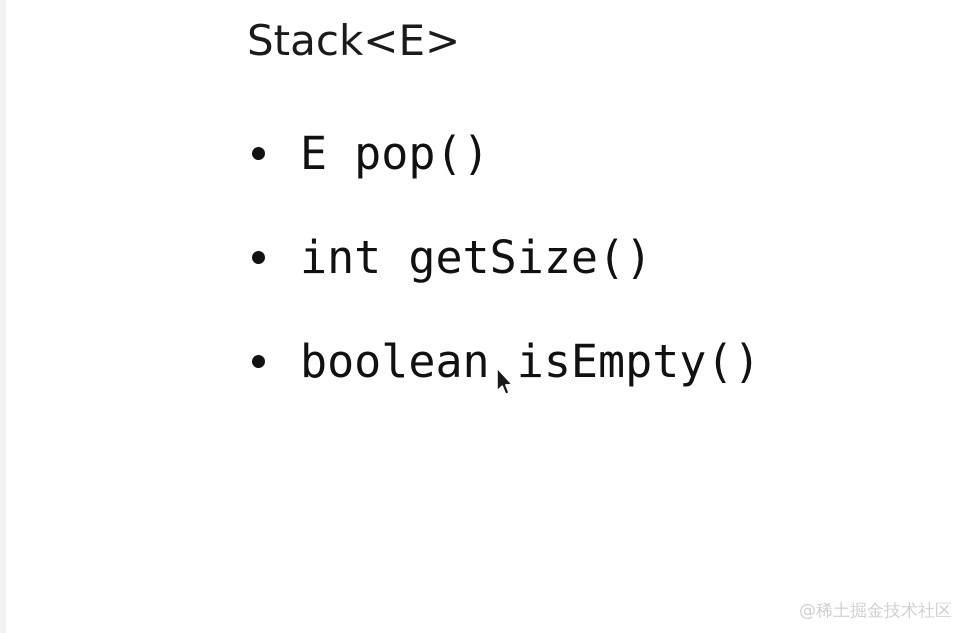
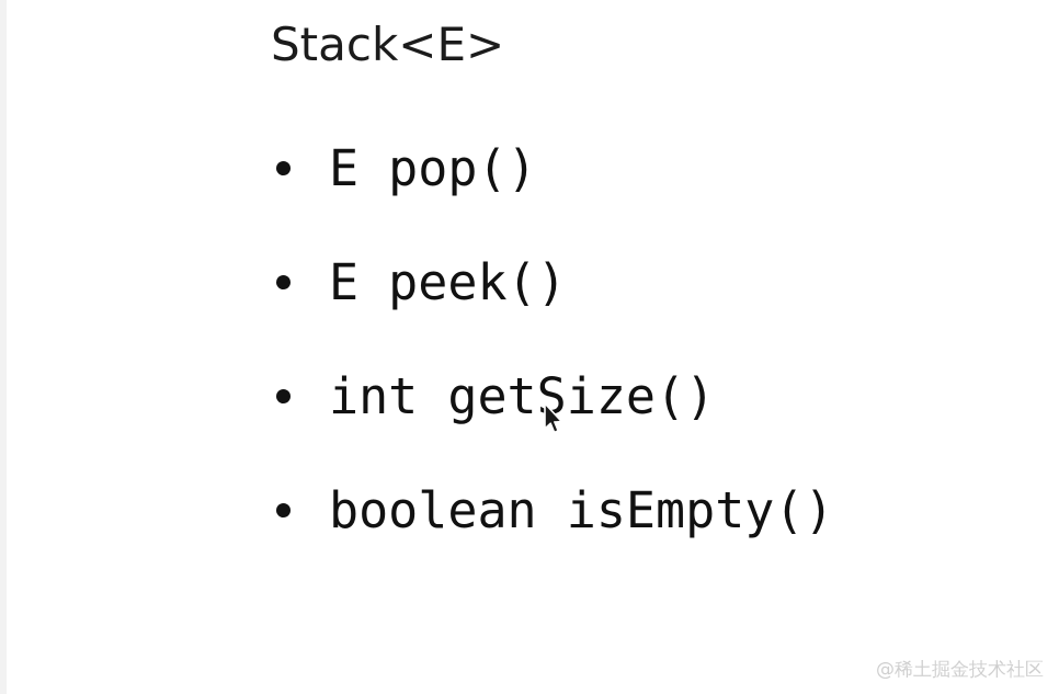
  Stack<E>
  E pop()
+ E peek()
  int getSize()
  boolean isEmpty()
  @稀土掘金技术社区
